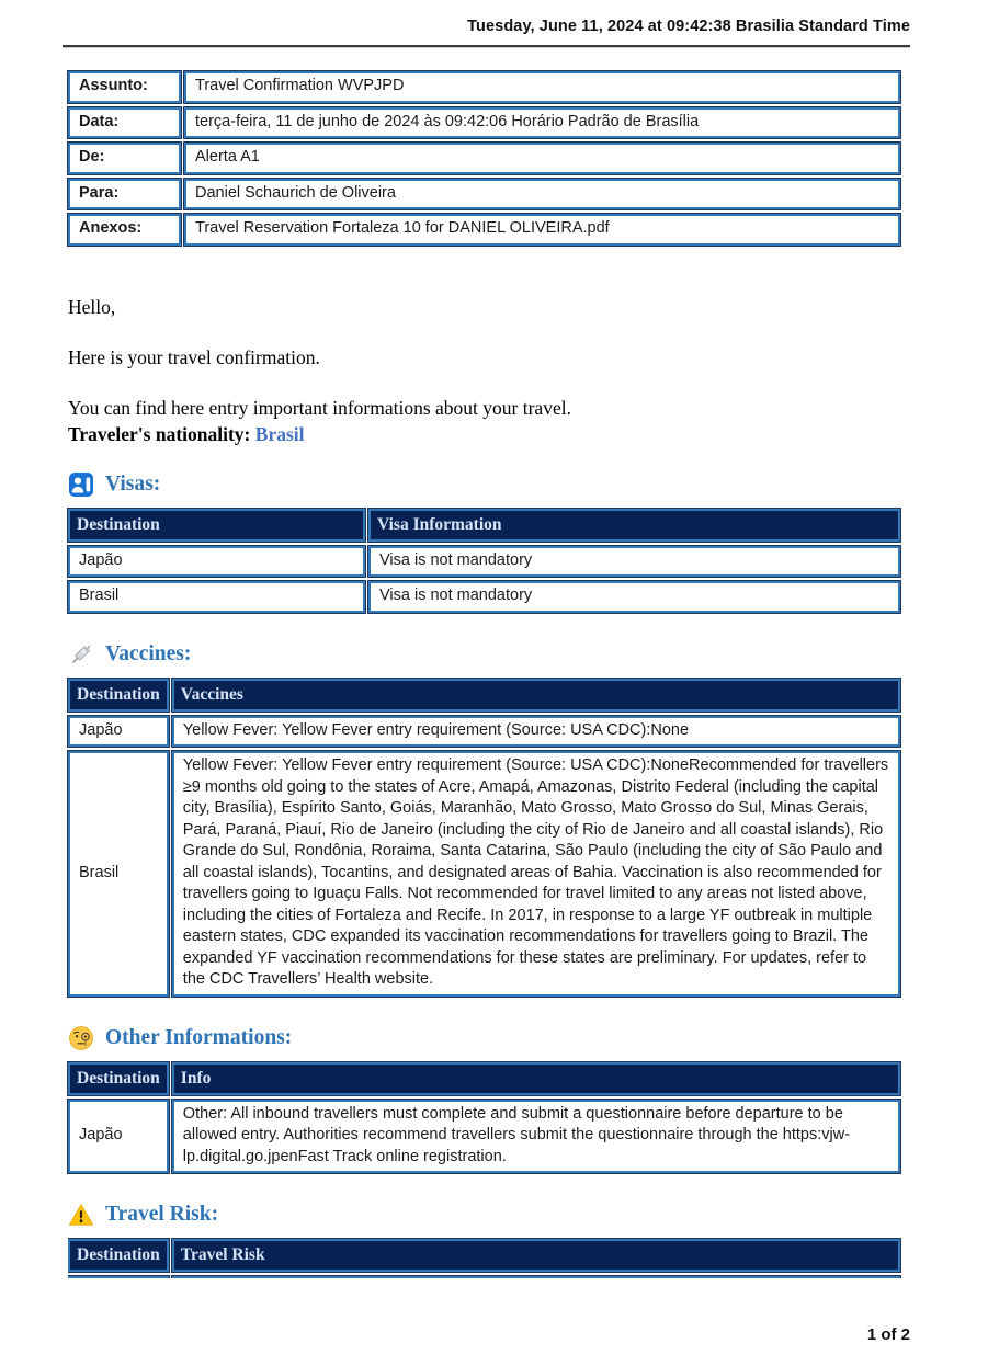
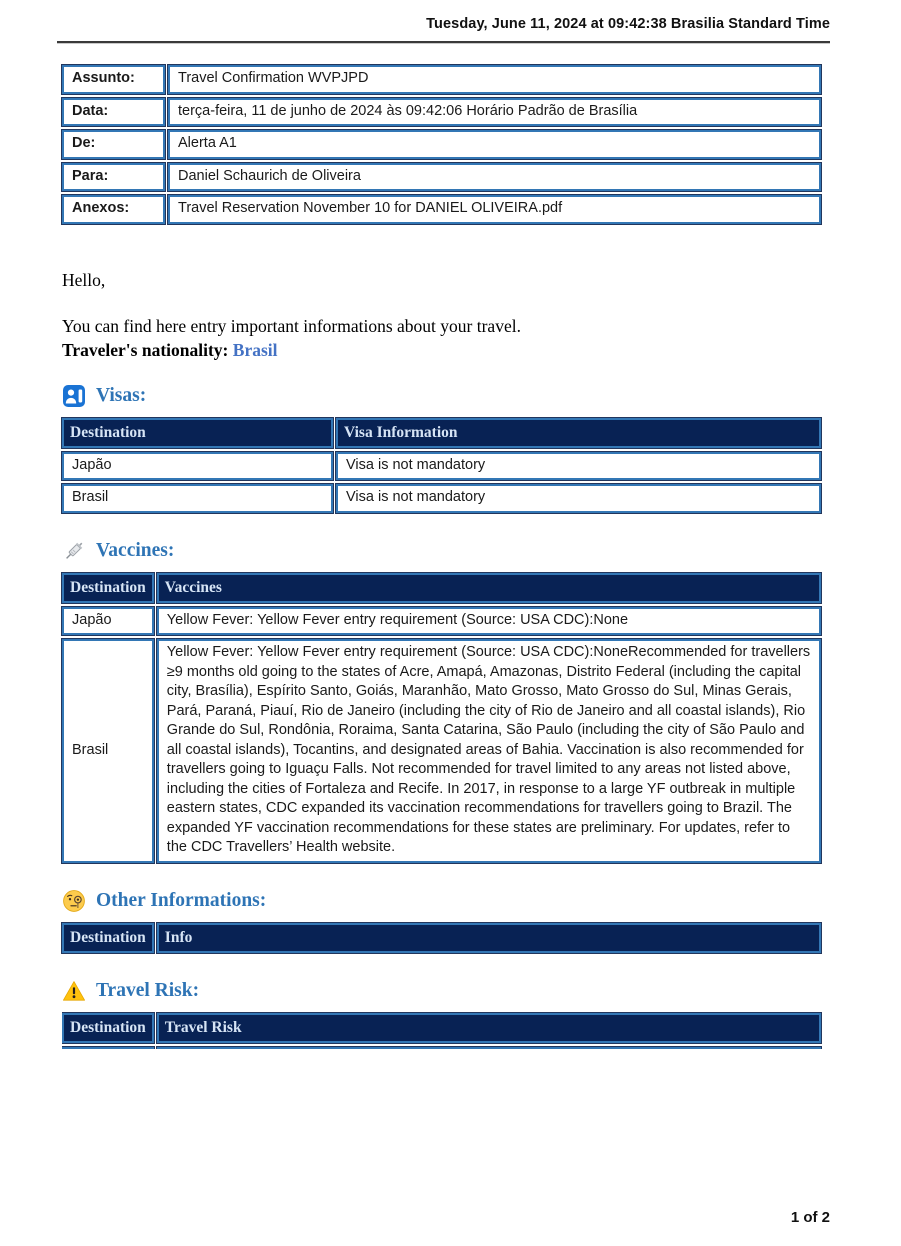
  Tuesday, June 11, 2024 at 09:42:38 Brasilia Standard Time
  Assunto:	Travel Confirmation WVPJPD
  Data:	terça-feira, 11 de junho de 2024 às 09:42:06 Horário Padrão de Brasília
  De:	Alerta A1
  Para:	Daniel Schaurich de Oliveira
- Anexos:	Travel Reservation Fortaleza 10 for DANIEL OLIVEIRA.pdf
+ Anexos:	Travel Reservation November 10 for DANIEL OLIVEIRA.pdf
  Hello,
- Here is your travel confirmation.
  You can find here entry important informations about your travel.
  Traveler's nationality: Brasil
  Visas:
  Destination	Visa Information
  Japão	Visa is not mandatory
  Brasil	Visa is not mandatory
  Vaccines:
  Destination	Vaccines
  Japão	Yellow Fever: Yellow Fever entry requirement (Source: USA CDC):None
  Brasil	Yellow Fever: Yellow Fever entry requirement (Source: USA CDC):NoneRecommended for travellers ≥9 months old going to the states of Acre, Amapá, Amazonas, Distrito Federal (including the capital city, Brasília), Espírito Santo, Goiás, Maranhão, Mato Grosso, Mato Grosso do Sul, Minas Gerais, Pará, Paraná, Piauí, Rio de Janeiro (including the city of Rio de Janeiro and all coastal islands), Rio Grande do Sul, Rondônia, Roraima, Santa Catarina, São Paulo (including the city of São Paulo and all coastal islands), Tocantins, and designated areas of Bahia. Vaccination is also recommended for travellers going to Iguaçu Falls. Not recommended for travel limited to any areas not listed above, including the cities of Fortaleza and Recife. In 2017, in response to a large YF outbreak in multiple eastern states, CDC expanded its vaccination recommendations for travellers going to Brazil. The expanded YF vaccination recommendations for these states are preliminary. For updates, refer to the CDC Travellers’ Health website.
  Other Informations:
  Destination	Info
- Japão	Other: All inbound travellers must complete and submit a questionnaire before departure to be allowed entry. Authorities recommend travellers submit the questionnaire through the https:vjw-lp.digital.go.jpenFast Track online registration.
  Travel Risk:
  Destination	Travel Risk
  1 of 2
